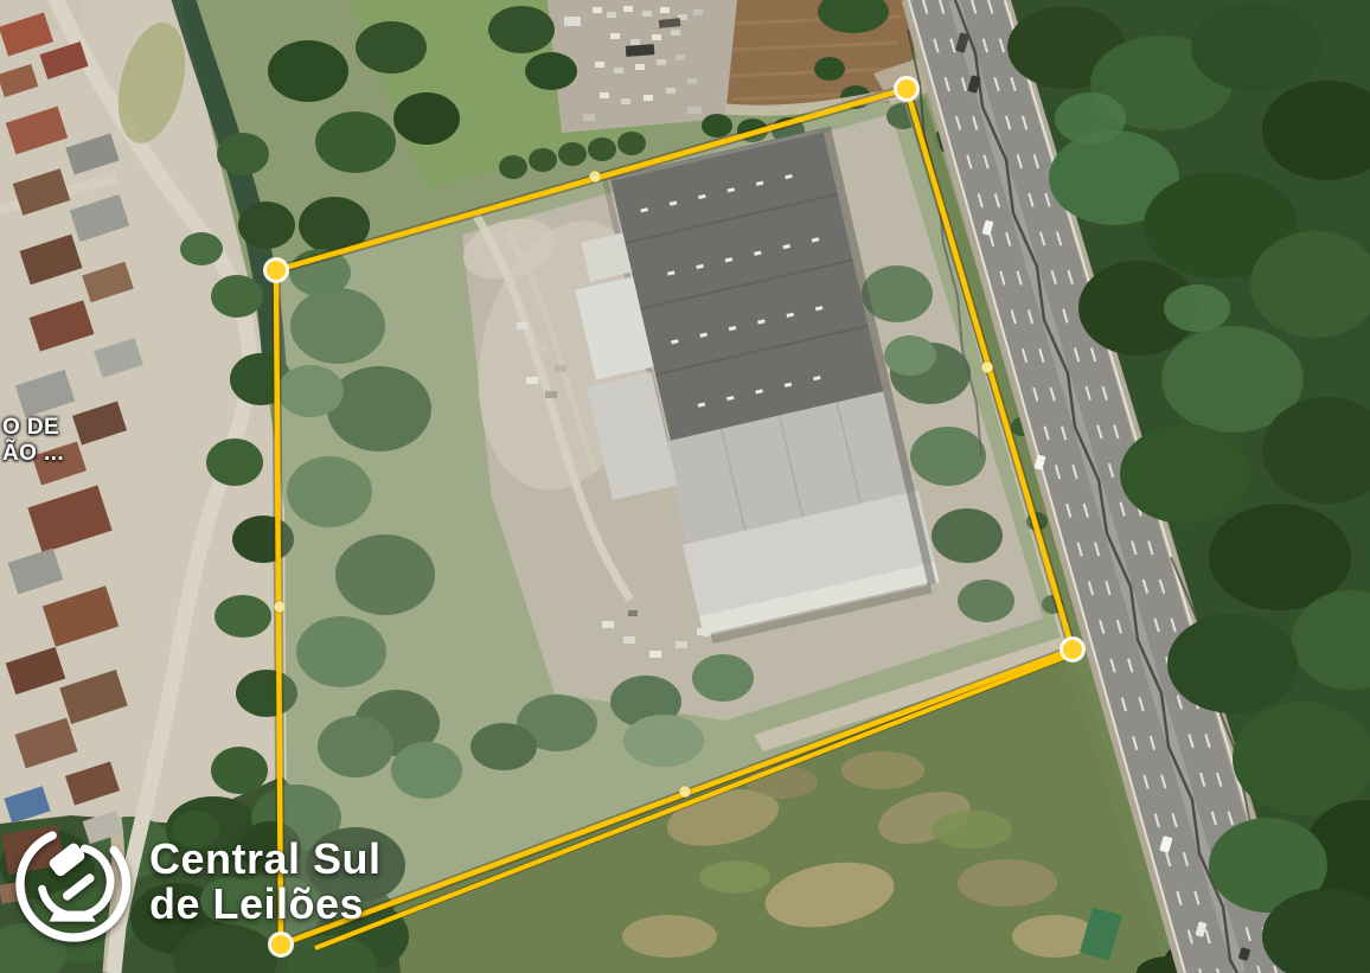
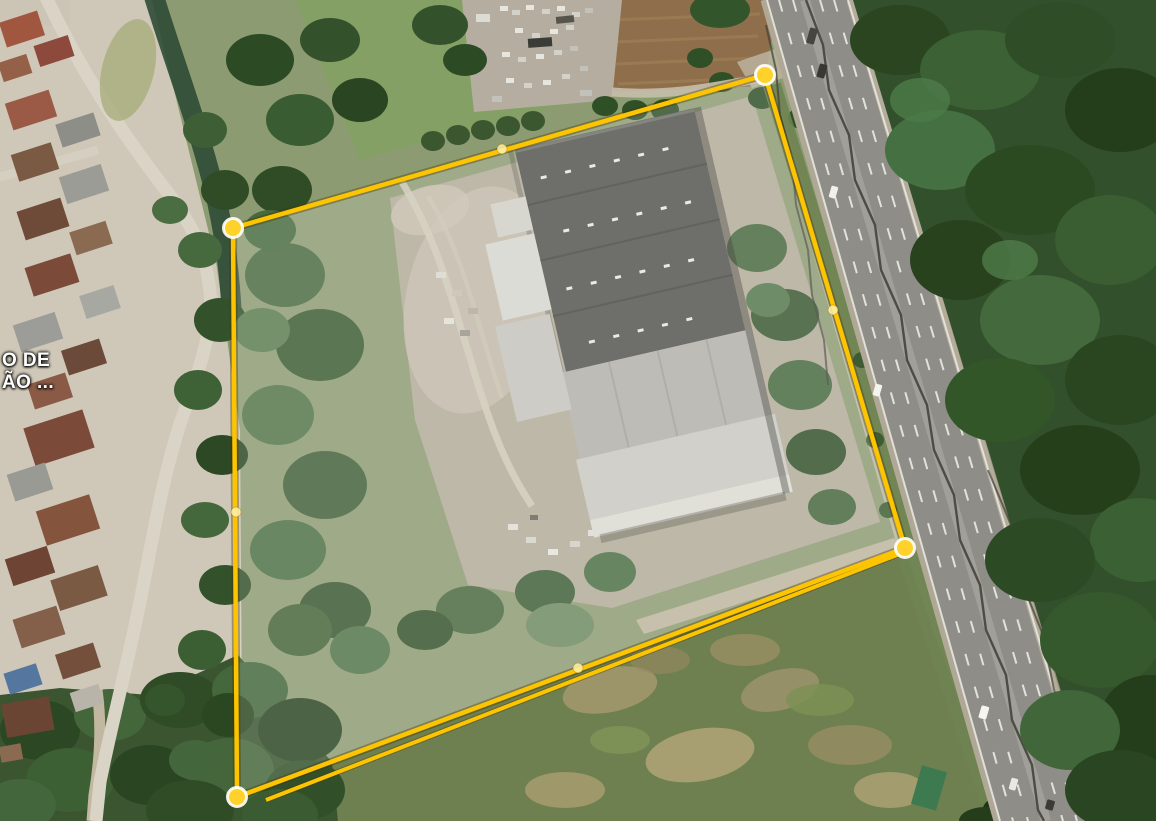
  O DE
  ÃO ...
- Central Sul
- de Leilões
